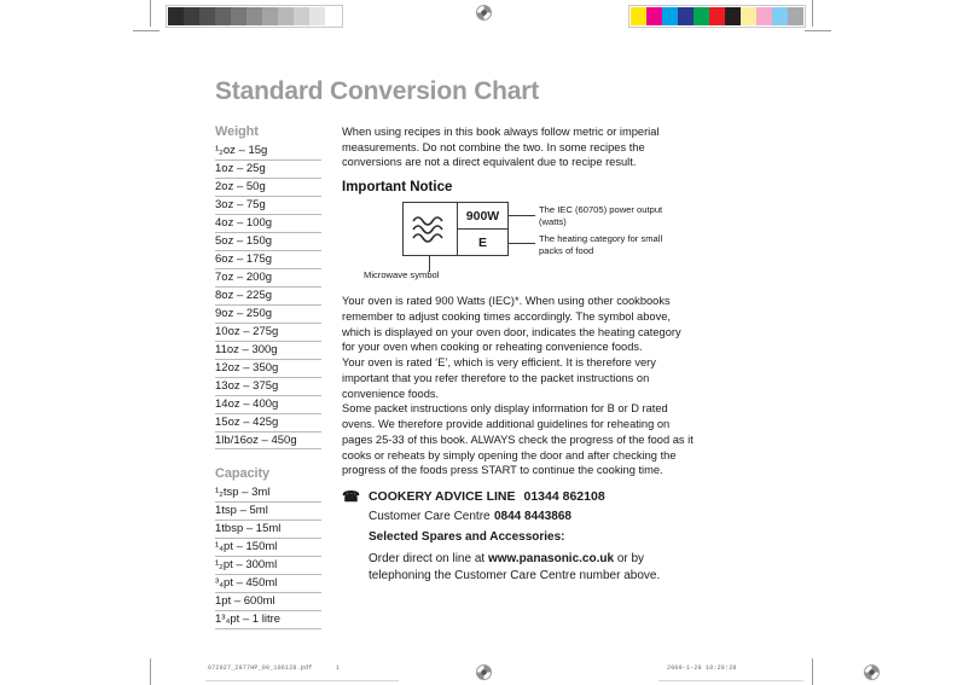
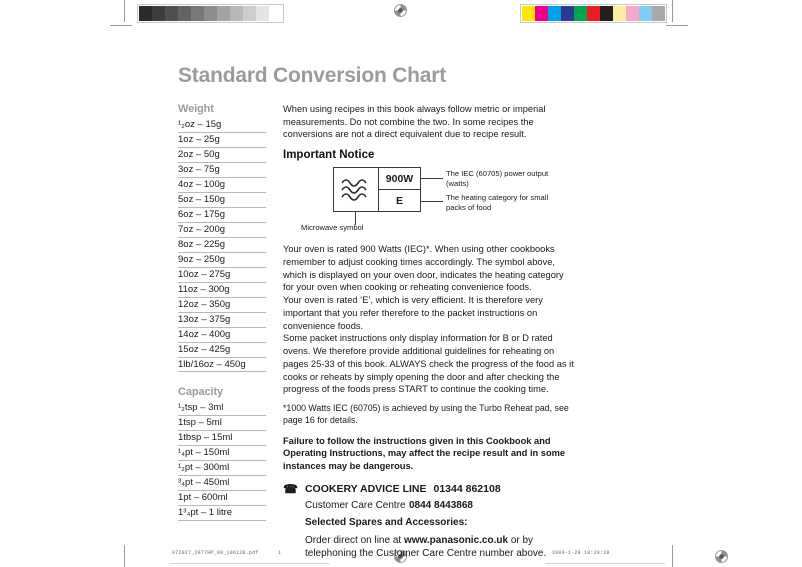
  Standard Conversion Chart
  Weight
  ¹₂oz – 15g
  1oz – 25g
  2oz – 50g
  3oz – 75g
  4oz – 100g
  5oz – 150g
  6oz – 175g
  7oz – 200g
  8oz – 225g
  9oz – 250g
  10oz – 275g
  11oz – 300g
  12oz – 350g
  13oz – 375g
  14oz – 400g
  15oz – 425g
  1lb/16oz – 450g
  Capacity
  ¹₂tsp – 3ml
  1tsp – 5ml
  1tbsp – 15ml
  ¹₄pt – 150ml
  ¹₂pt – 300ml
  ³₄pt – 450ml
  1pt – 600ml
  1³₄pt – 1 litre
  When using recipes in this book always follow metric or imperial measurements. Do not combine the two. In some recipes the conversions are not a direct equivalent due to recipe result.
  Important Notice
  900W
  E
  The IEC (60705) power output (watts)
  The heating category for small packs of food
  Microwave symbol
  Your oven is rated 900 Watts (IEC)*. When using other cookbooks remember to adjust cooking times accordingly. The symbol above, which is displayed on your oven door, indicates the heating category for your oven when cooking or reheating convenience foods.
  Your oven is rated ‘E’, which is very efficient. It is therefore very important that you refer therefore to the packet instructions on convenience foods.
  Some packet instructions only display information for B or D rated ovens. We therefore provide additional guidelines for reheating on pages 25-33 of this book. ALWAYS check the progress of the food as it cooks or reheats by simply opening the door and after checking the progress of the foods press START to continue the cooking time.
+ *1000 Watts IEC (60705) is achieved by using the Turbo Reheat pad, see page 16 for details.
+ Failure to follow the instructions given in this Cookbook and Operating Instructions, may affect the recipe result and in some instances may be dangerous.
  ☎
  COOKERY ADVICE LINE
  01344 862108
  Customer Care Centre
  0844 8443868
  Selected Spares and Accessories:
  Order direct on line at www.panasonic.co.uk or by telephoning the Customer Care Centre number above.
